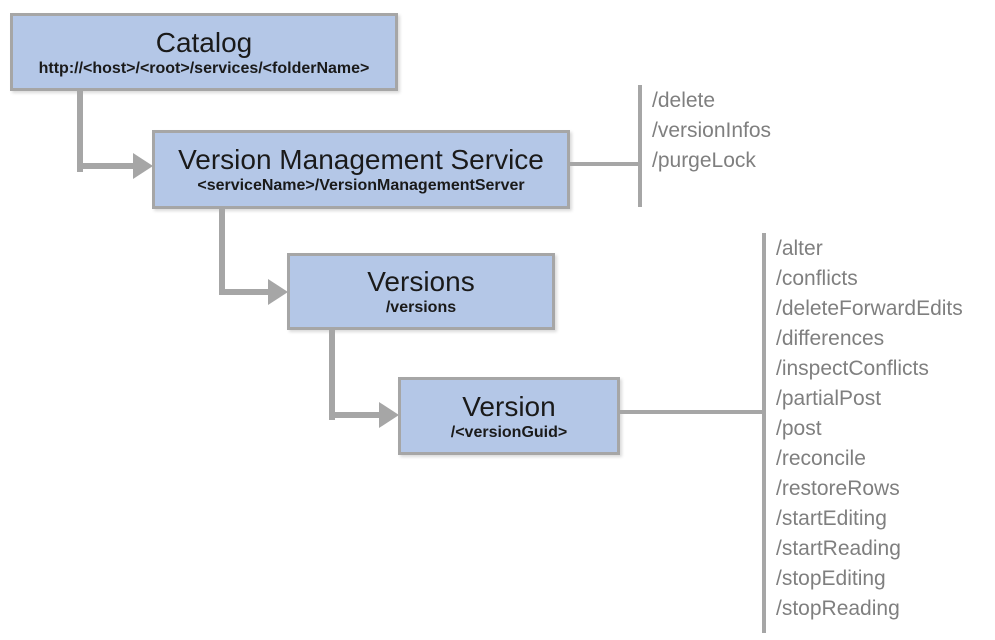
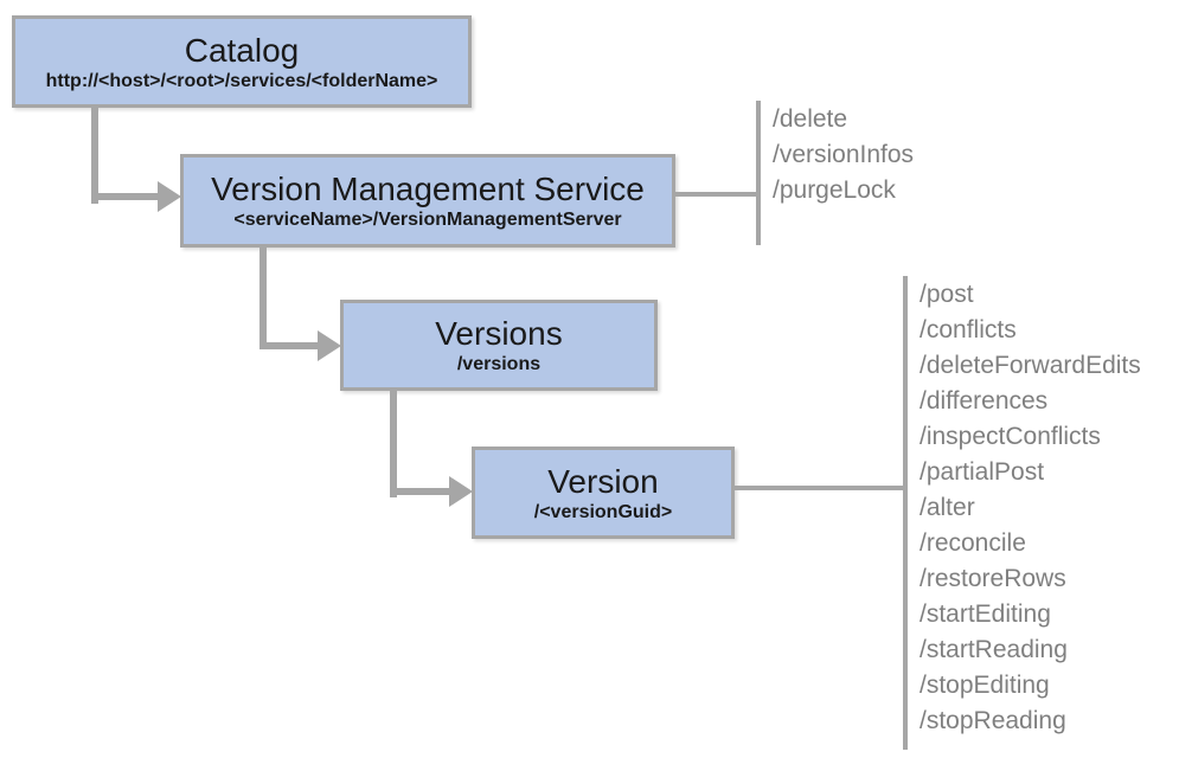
  Catalog
  http://<host>/<root>/services/<folderName>
  Version Management Service
  <serviceName>/VersionManagementServer
  Versions
  /versions
  Version
  /<versionGuid>
  /delete
  /versionInfos
  /purgeLock
- /alter
+ /post
  /conflicts
  /deleteForwardEdits
  /differences
  /inspectConflicts
  /partialPost
- /post
+ /alter
  /reconcile
  /restoreRows
  /startEditing
  /startReading
  /stopEditing
  /stopReading
